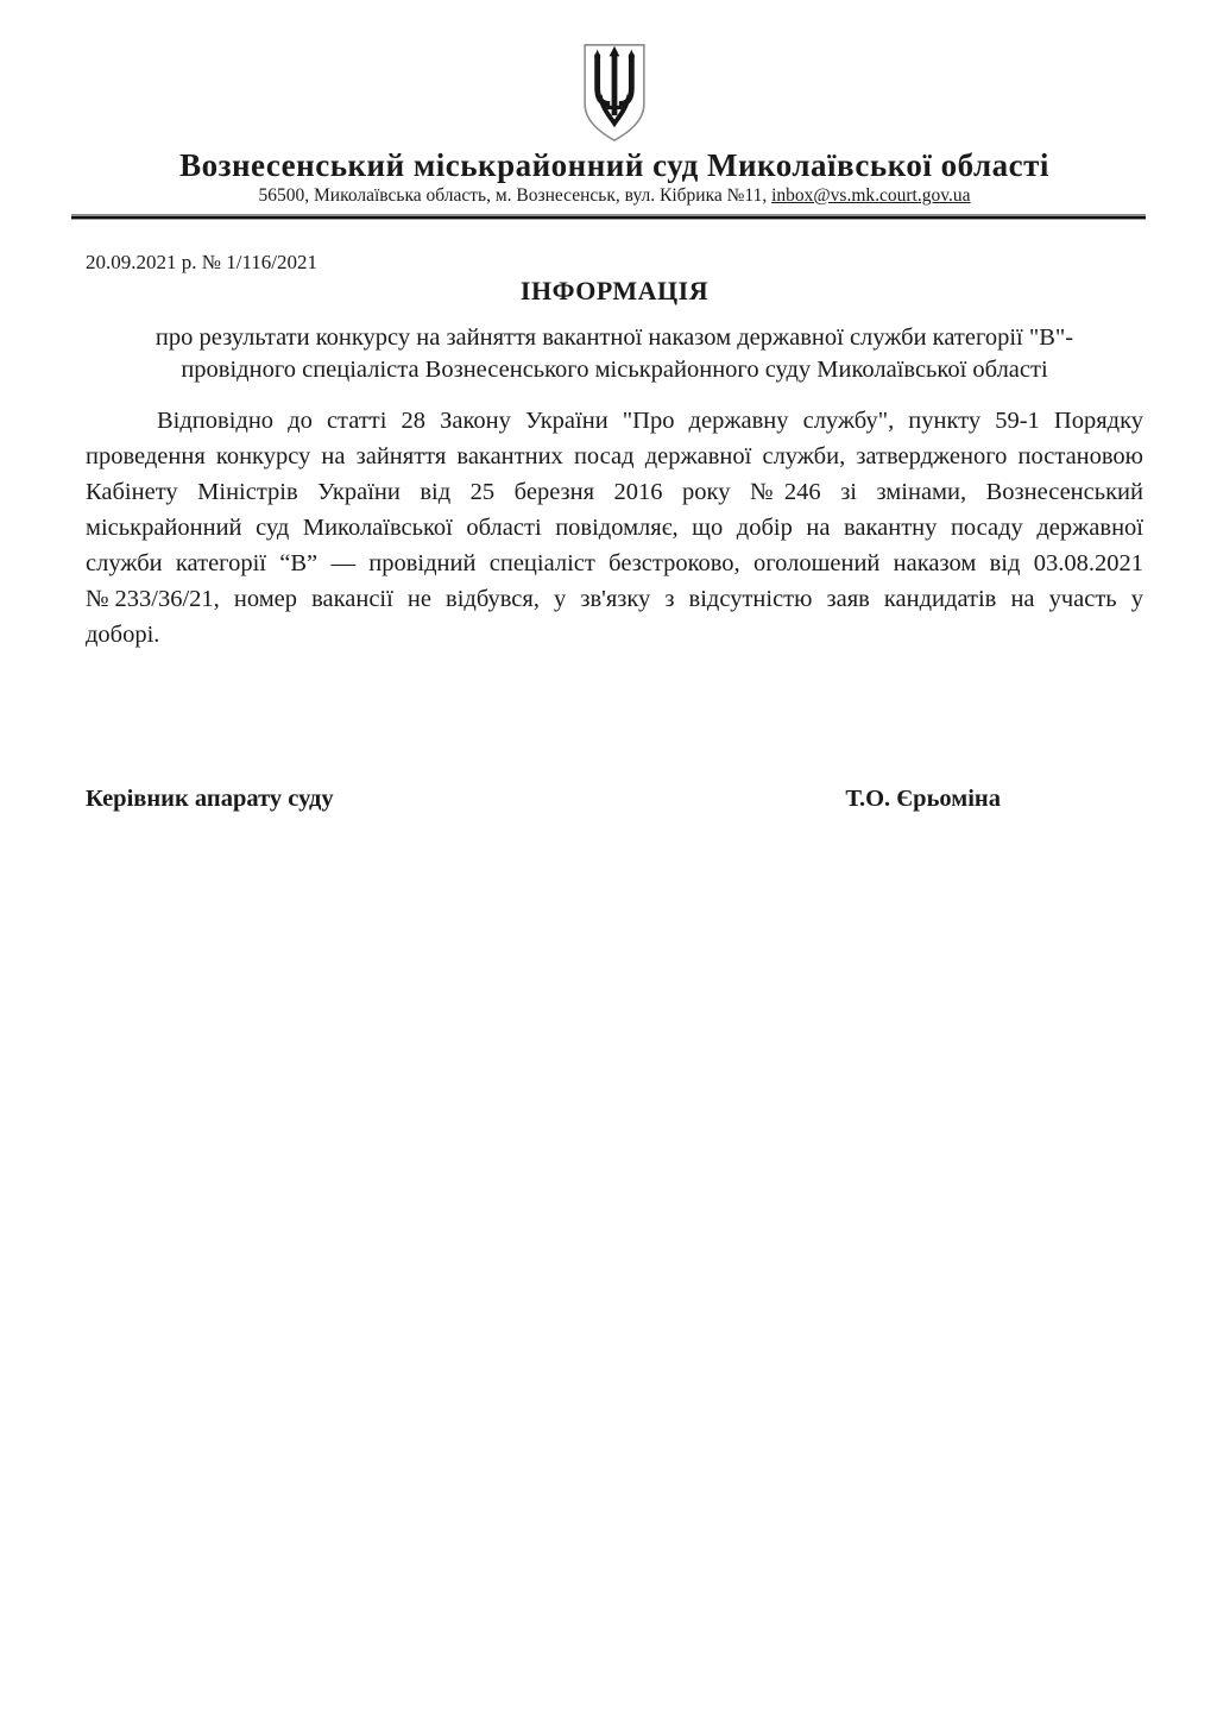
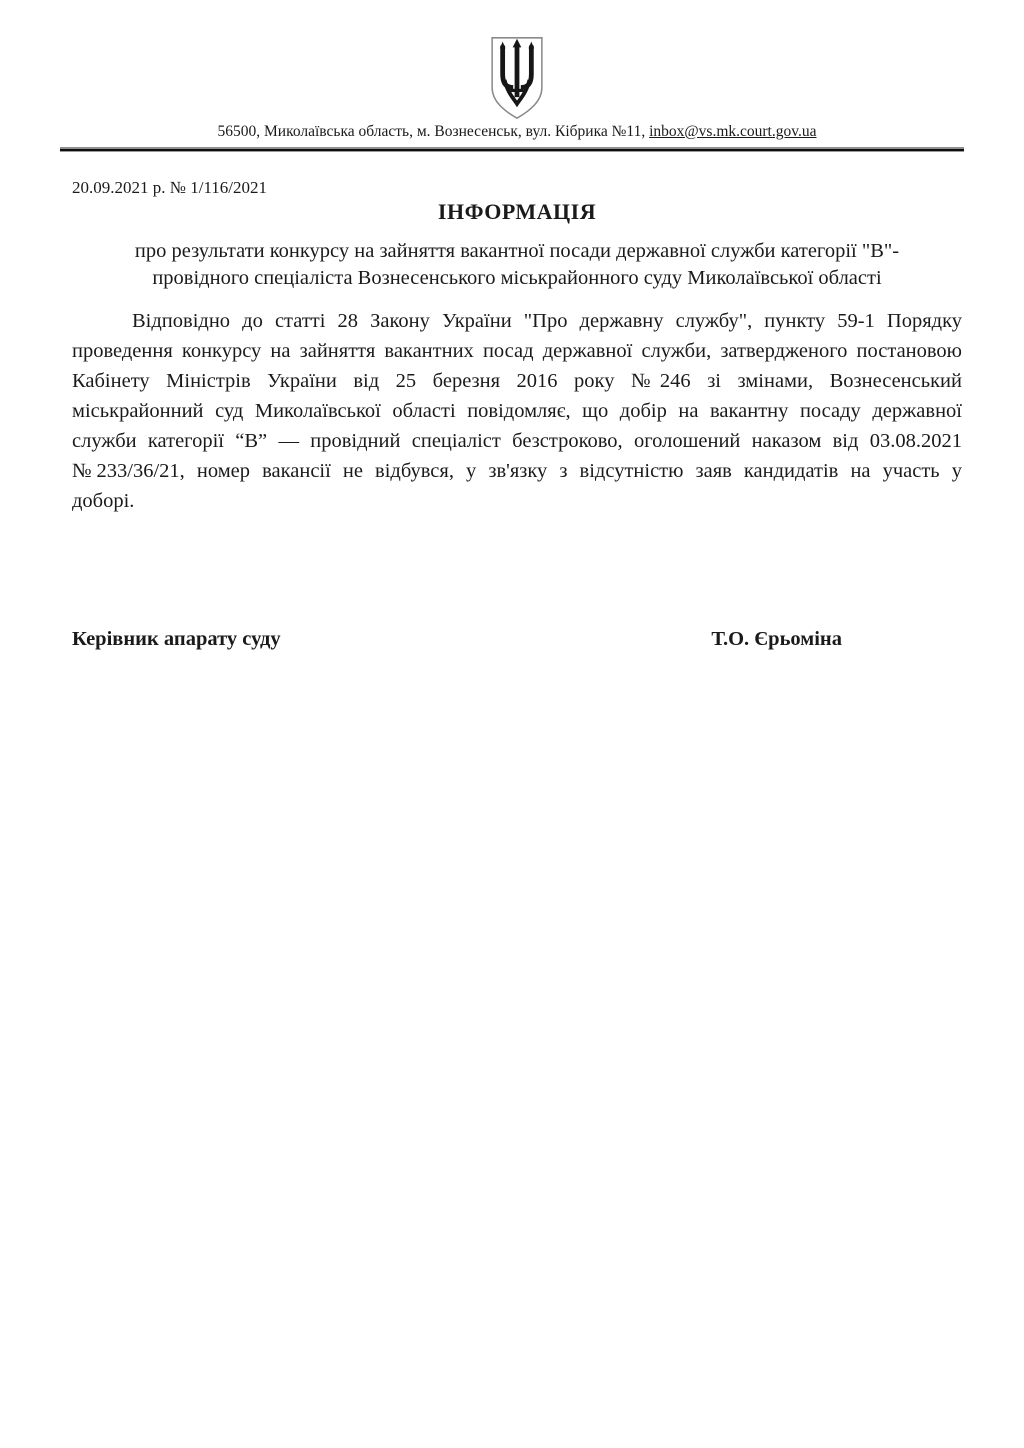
- Вознесенський міськрайонний суд Миколаївської області
  56500, Миколаївська область, м. Вознесенськ, вул. Кібрика №11, inbox@vs.mk.court.gov.ua
  20.09.2021 р. № 1/116/2021
  ІНФОРМАЦІЯ
- про результати конкурсу на зайняття вакантної наказом державної служби категорії "В"- провідного спеціаліста Вознесенського міськрайонного суду Миколаївської області
+ про результати конкурсу на зайняття вакантної посади державної служби категорії "В"- провідного спеціаліста Вознесенського міськрайонного суду Миколаївської області
  Відповідно до статті 28 Закону України "Про державну службу", пункту 59-1 Порядку проведення конкурсу на зайняття вакантних посад державної служби, затвердженого постановою Кабінету Міністрів України від 25 березня 2016 року №246 зі змінами, Вознесенський міськрайонний суд Миколаївської області повідомляє, що добір на вакантну посаду державної служби категорії “В” — провідний спеціаліст безстроково, оголошений наказом від 03.08.2021 №233/36/21, номер вакансії не відбувся, у зв'язку з відсутністю заяв кандидатів на участь у доборі.
  Керівник апарату суду
  Т.О. Єрьоміна
